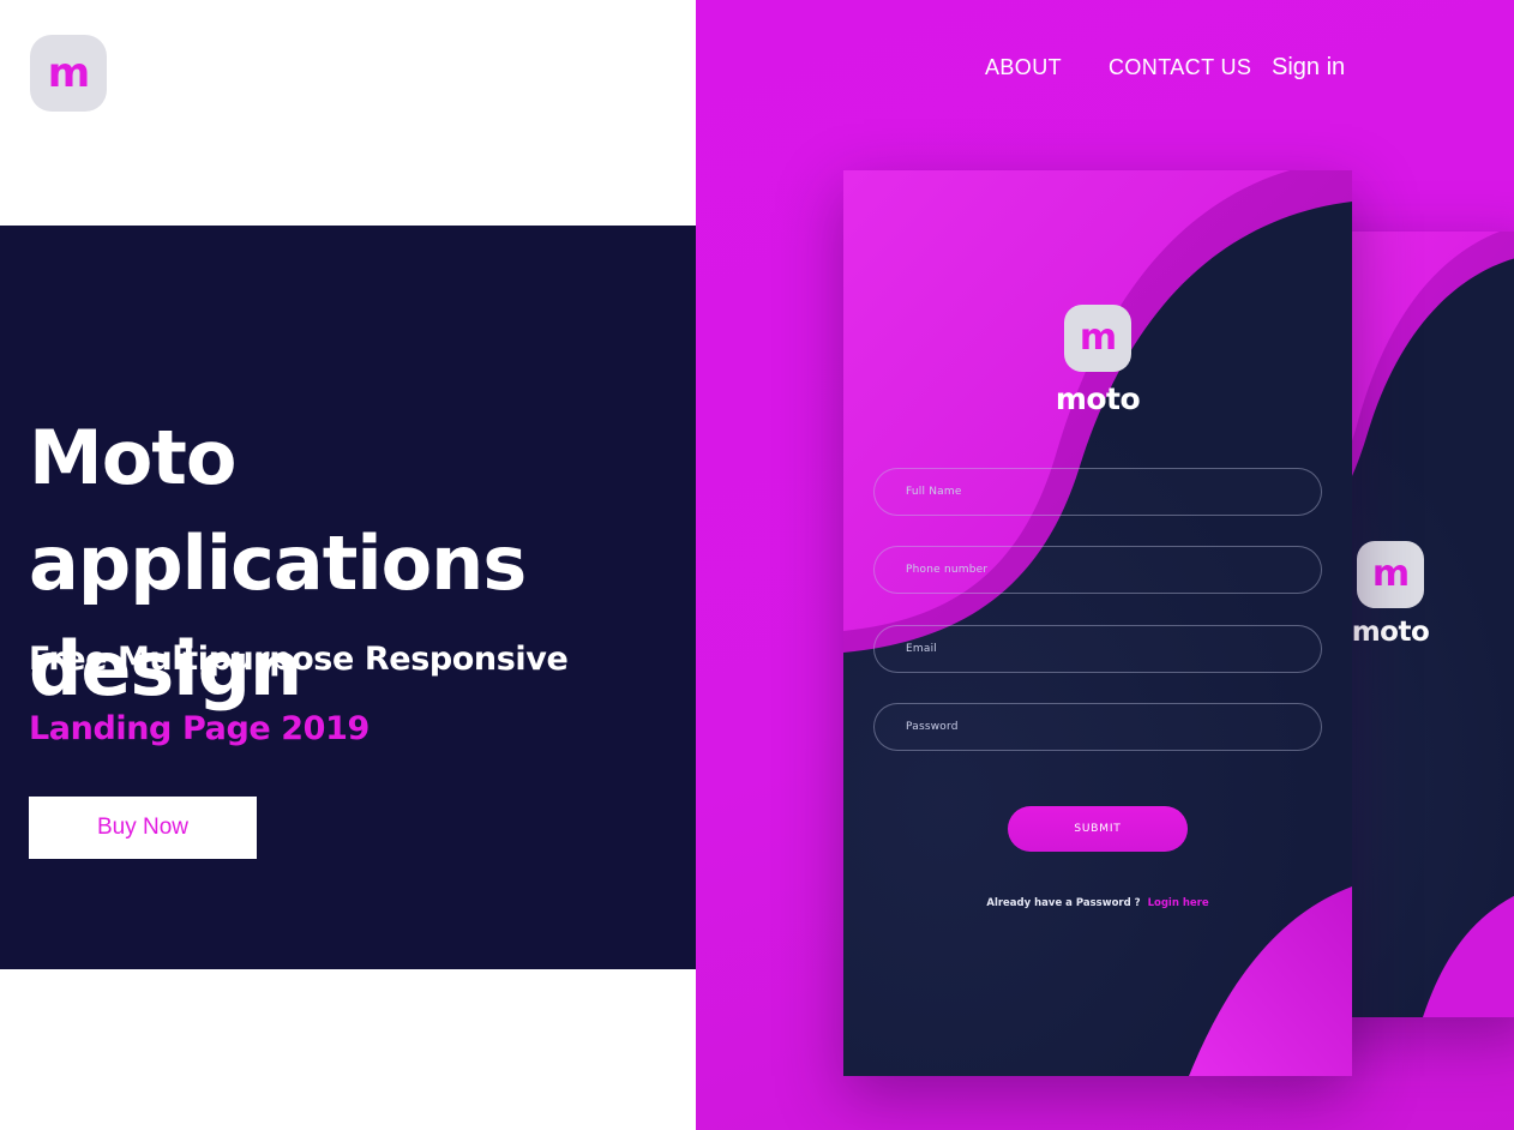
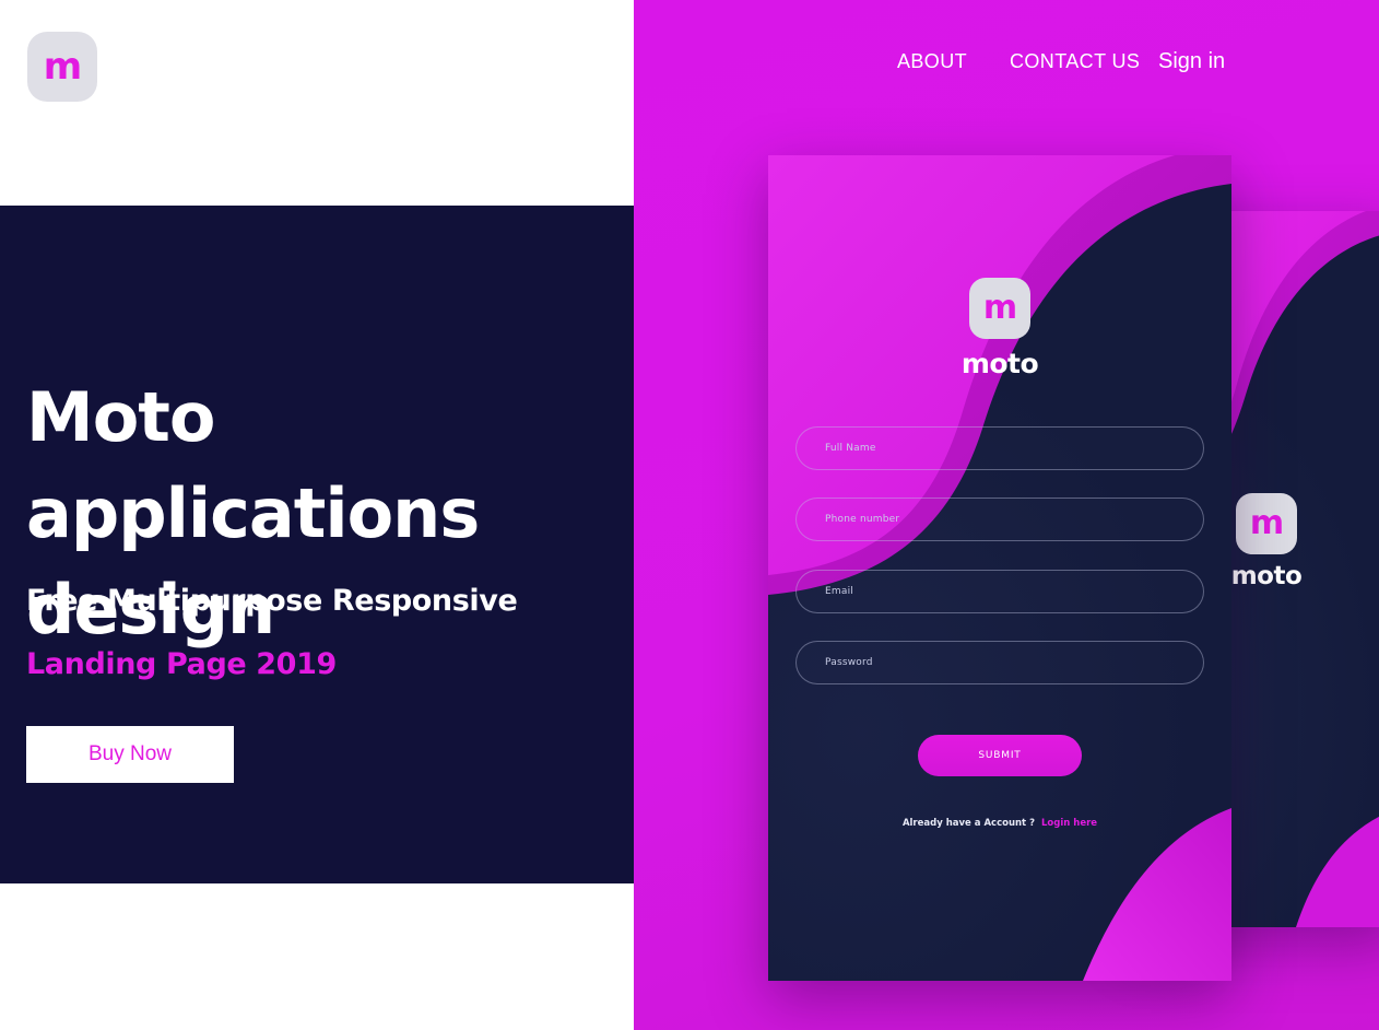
  m
  Moto applications design
  Free Multipurpose Responsive
  Landing Page 2019
  Buy Now
  ABOUT
  CONTACT US
  Sign in
  m
  moto
  m
  moto
  Full Name
  Phone number
  Email
  Password
  SUBMIT
- Already have a Password ?
+ Already have a Account ?
  Login here
